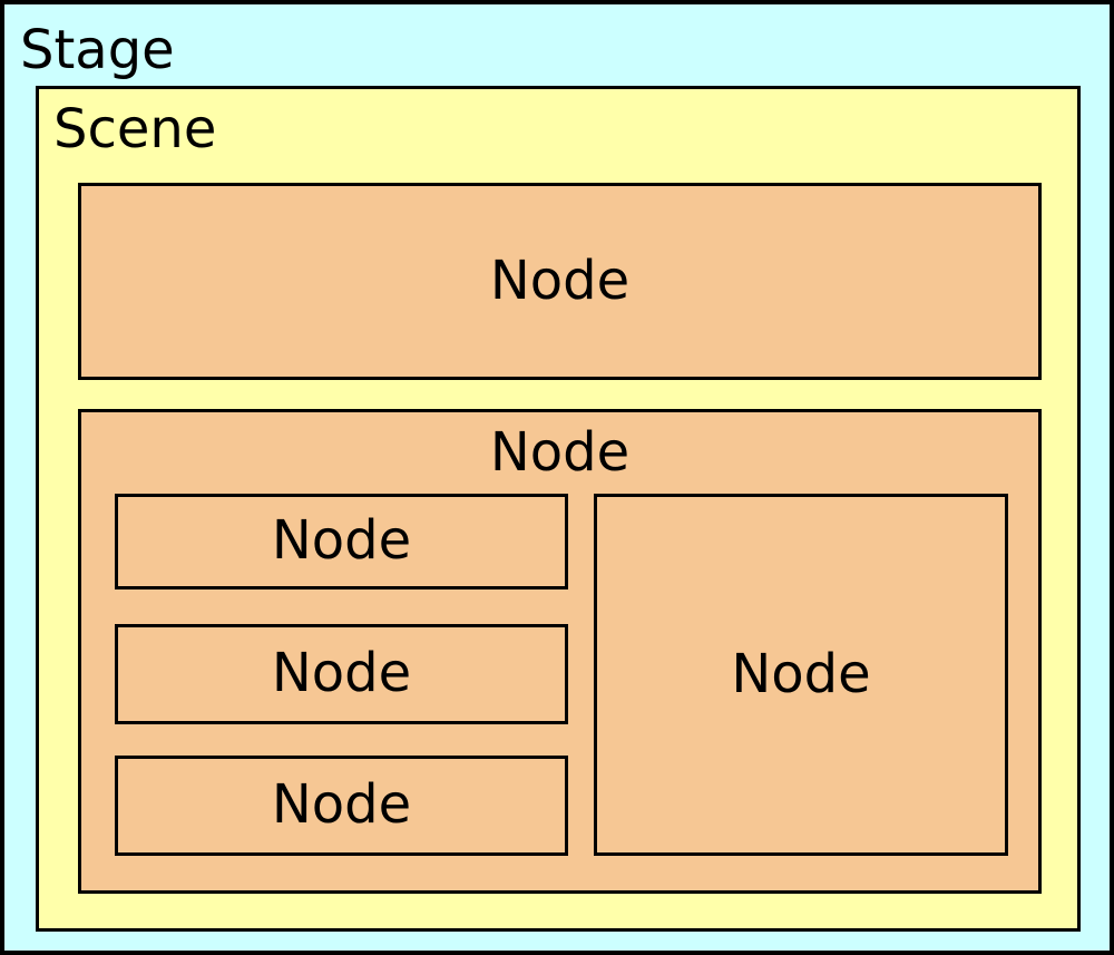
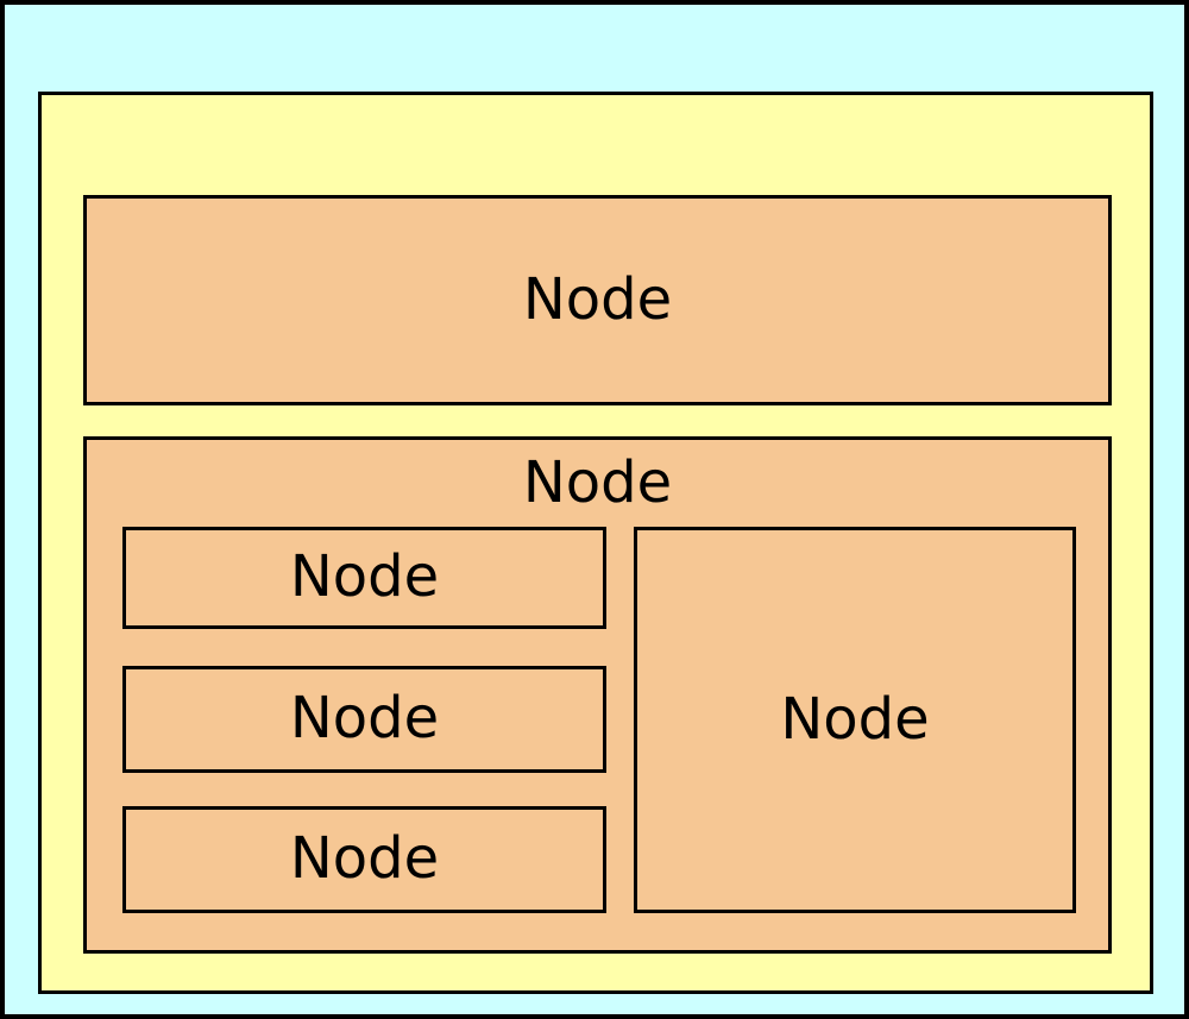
- Stage
- Scene
  Node
  Node
  Node
  Node
  Node
  Node
